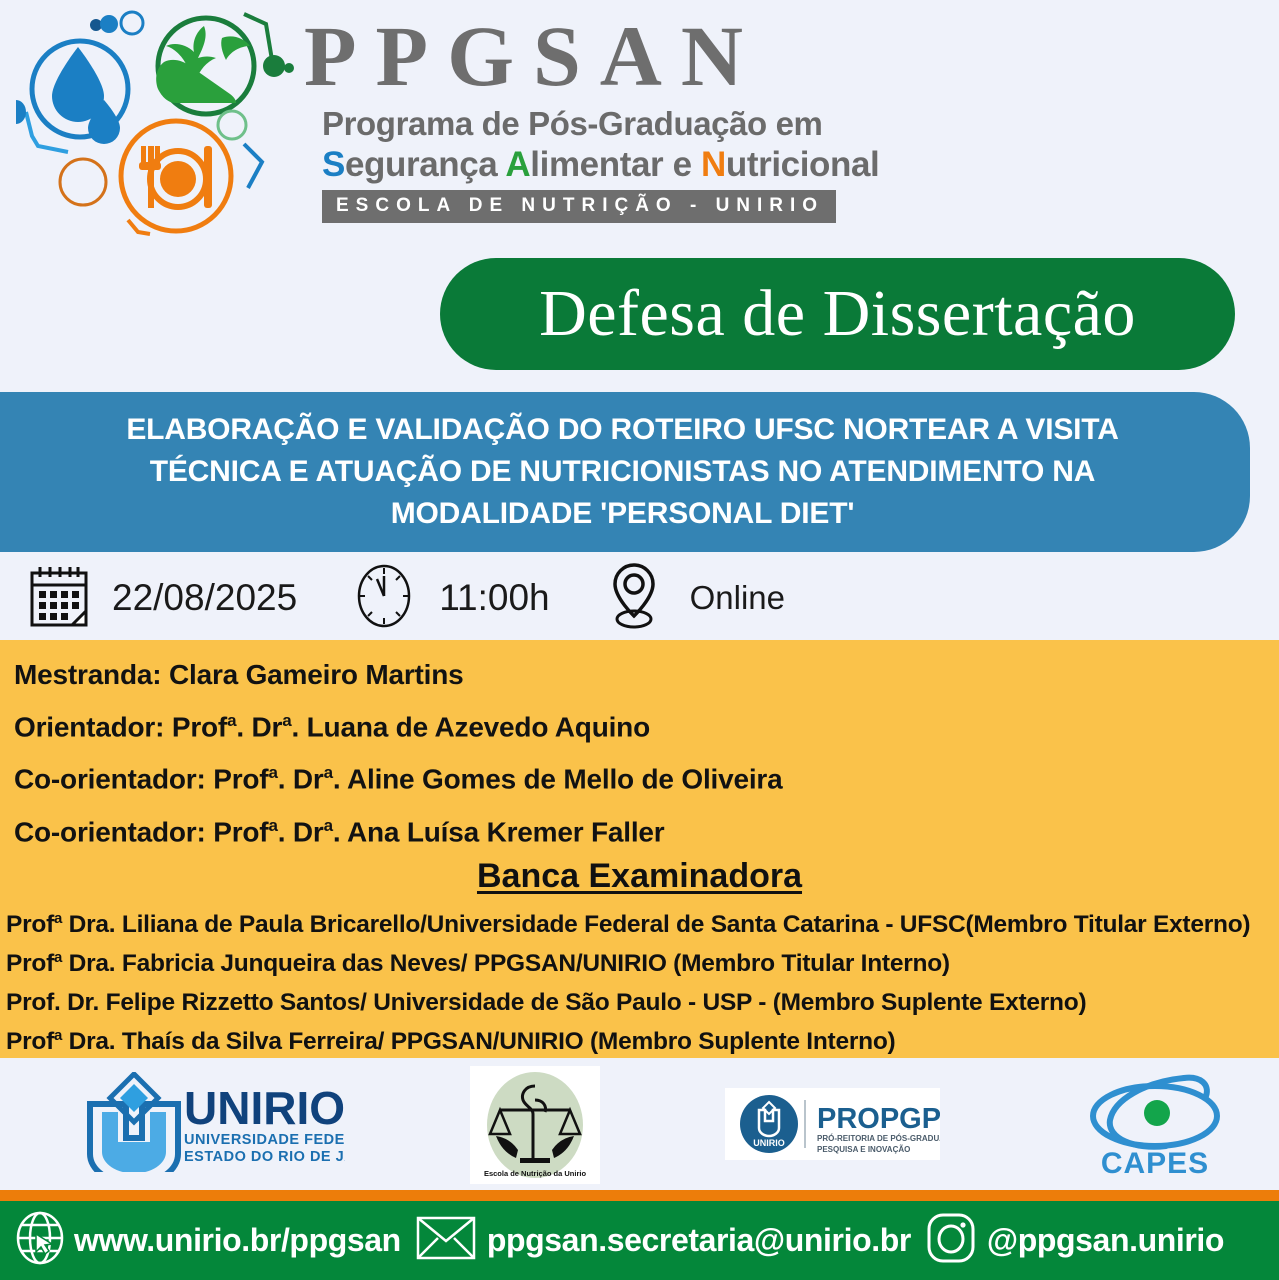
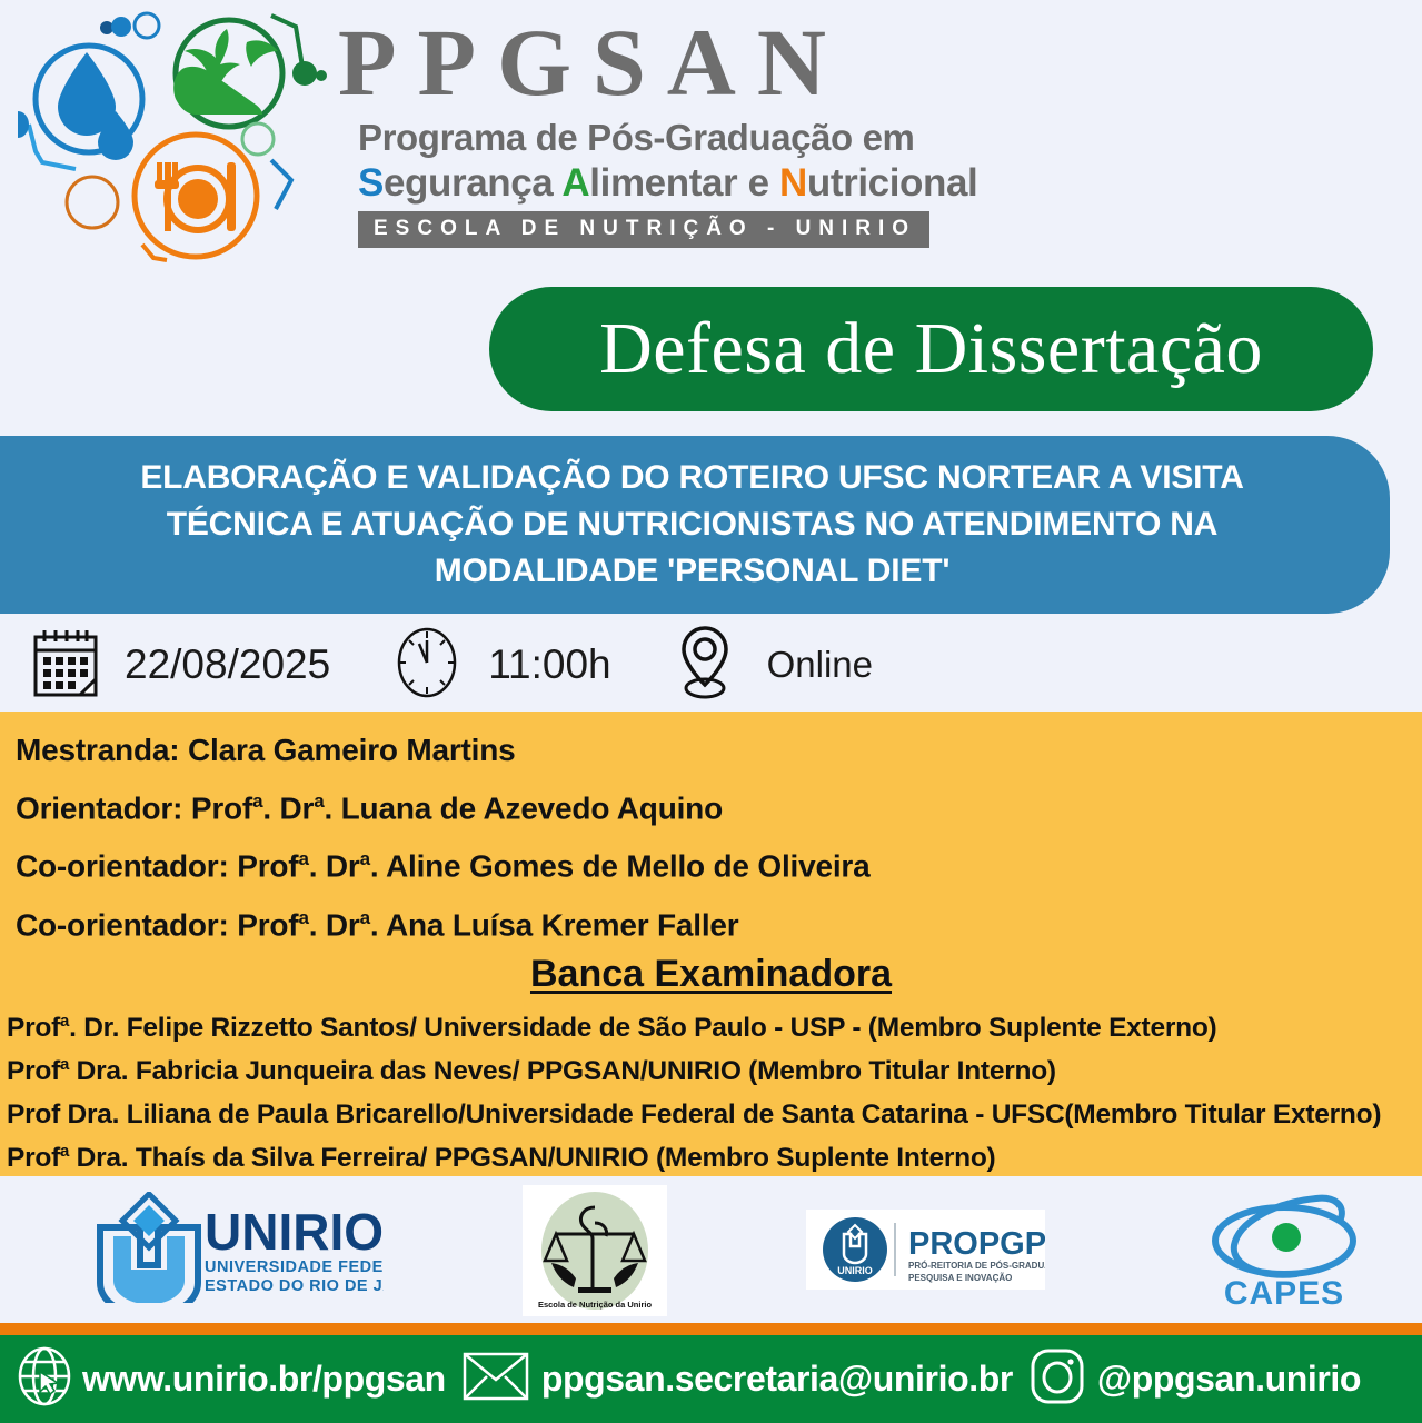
  PPGSAN
  Programa de Pós-Graduação em
  Segurança Alimentar e Nutricional
  ESCOLA DE NUTRIÇÃO - UNIRIO
  Defesa de Dissertação
  ELABORAÇÃO E VALIDAÇÃO DO ROTEIRO UFSC NORTEAR A VISITA
  TÉCNICA E ATUAÇÃO DE NUTRICIONISTAS NO ATENDIMENTO NA
  MODALIDADE 'PERSONAL DIET'
  22/08/2025
  11:00h
  Online
  Mestranda: Clara Gameiro Martins
  Orientador: Profa. Dra. Luana de Azevedo Aquino
  Co-orientador: Profa. Dra. Aline Gomes de Mello de Oliveira
  Co-orientador: Profa. Dra. Ana Luísa Kremer Faller
  Banca Examinadora
- Profa Dra. Liliana de Paula Bricarello/Universidade Federal de Santa Catarina - UFSC(Membro Titular Externo)
+ Profa. Dr. Felipe Rizzetto Santos/ Universidade de São Paulo - USP - (Membro Suplente Externo)
  Profa Dra. Fabricia Junqueira das Neves/ PPGSAN/UNIRIO (Membro Titular Interno)
- Prof. Dr. Felipe Rizzetto Santos/ Universidade de São Paulo - USP - (Membro Suplente Externo)
+ Prof Dra. Liliana de Paula Bricarello/Universidade Federal de Santa Catarina - UFSC(Membro Titular Externo)
  Profa Dra. Thaís da Silva Ferreira/ PPGSAN/UNIRIO (Membro Suplente Interno)
  UNIRIO
  UNIVERSIDADE FEDE
  ESTADO DO RIO DE J
  Escola de Nutrição da Unirio
  UNIRIO
  PROPGP
  PRÓ-REITORIA DE PÓS-GRADU
  PESQUISA E INOVAÇÃO
  CAPES
  www.unirio.br/ppgsan
  ppgsan.secretaria@unirio.br
  @ppgsan.unirio
